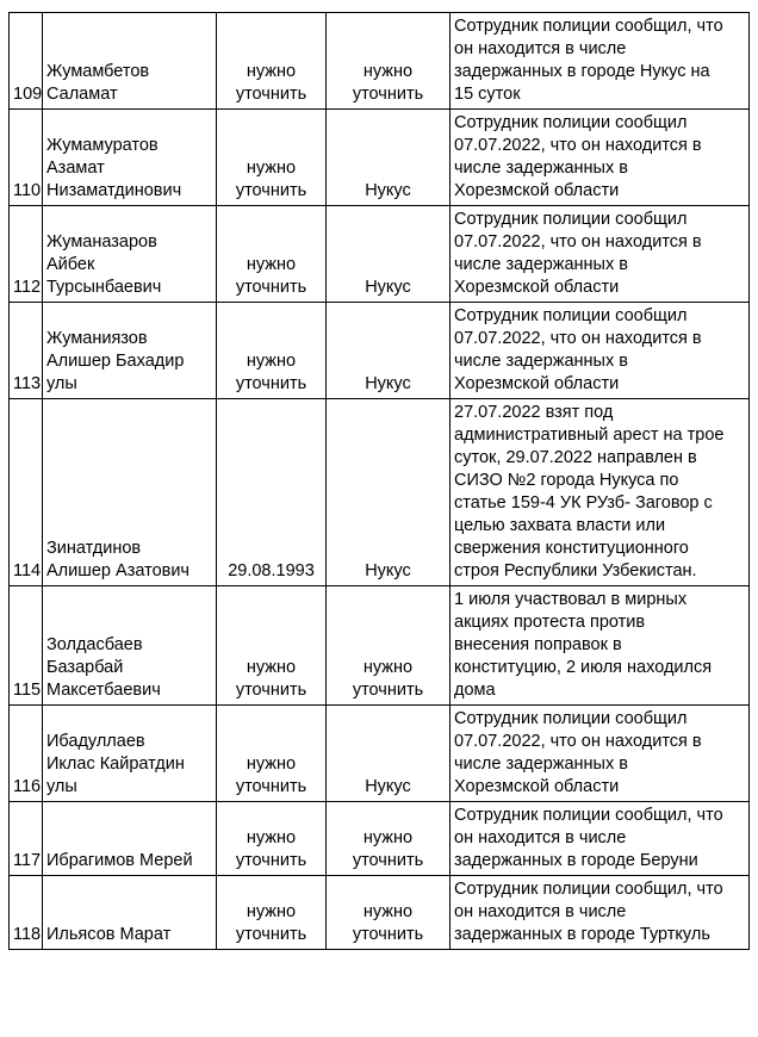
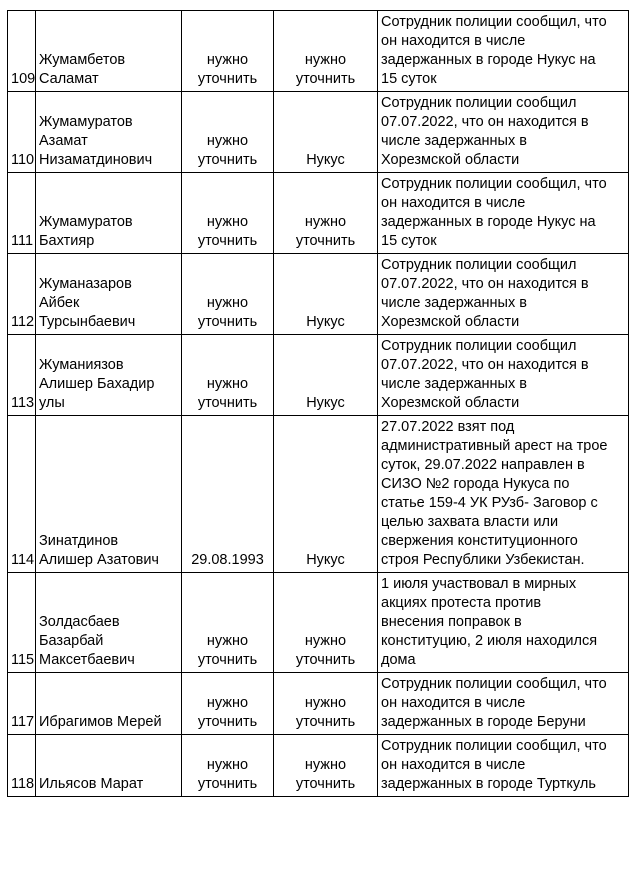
  109	Жумамбетов Саламат	нужно уточнить	нужно уточнить	Сотрудник полиции сообщил, что он находится в числе задержанных в городе Нукус на 15 суток
  110	Жумамуратов Азамат Низаматдинович	нужно уточнить	Нукус	Сотрудник полиции сообщил 07.07.2022, что он находится в числе задержанных в Хорезмской области
+ 111	Жумамуратов Бахтияр	нужно уточнить	нужно уточнить	Сотрудник полиции сообщил, что он находится в числе задержанных в городе Нукус на 15 суток
  112	Жуманазаров Айбек Турсынбаевич	нужно уточнить	Нукус	Сотрудник полиции сообщил 07.07.2022, что он находится в числе задержанных в Хорезмской области
  113	Жуманиязов Алишер Бахадир улы	нужно уточнить	Нукус	Сотрудник полиции сообщил 07.07.2022, что он находится в числе задержанных в Хорезмской области
  114	Зинатдинов Алишер Азатович	29.08.1993	Нукус	27.07.2022 взят под административный арест на трое суток, 29.07.2022 направлен в СИЗО №2 города Нукуса по статье 159-4 УК РУзб- Заговор с целью захвата власти или свержения конституционного строя Республики Узбекистан.
  115	Золдасбаев Базарбай Максетбаевич	нужно уточнить	нужно уточнить	1 июля участвовал в мирных акциях протеста против внесения поправок в конституцию, 2 июля находился дома
- 116	Ибадуллаев Иклас Кайратдин улы	нужно уточнить	Нукус	Сотрудник полиции сообщил 07.07.2022, что он находится в числе задержанных в Хорезмской области
  117	Ибрагимов Мерей	нужно уточнить	нужно уточнить	Сотрудник полиции сообщил, что он находится в числе задержанных в городе Беруни
  118	Ильясов Марат	нужно уточнить	нужно уточнить	Сотрудник полиции сообщил, что он находится в числе задержанных в городе Турткуль
